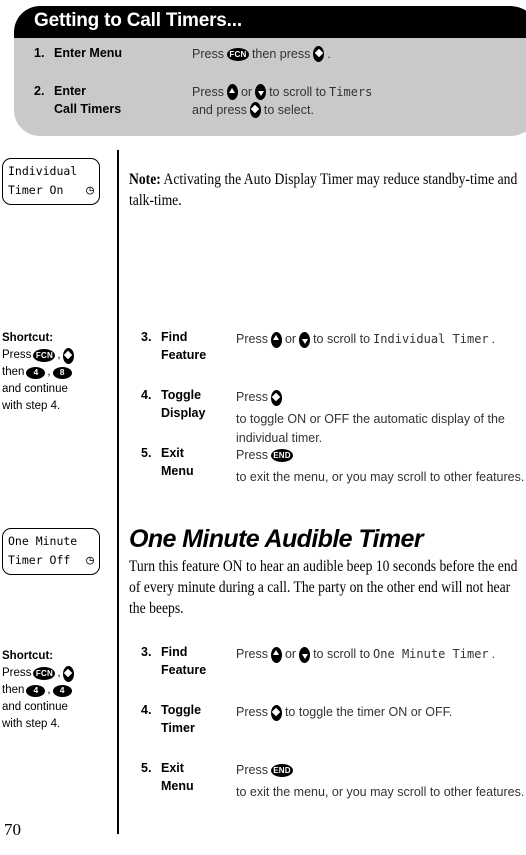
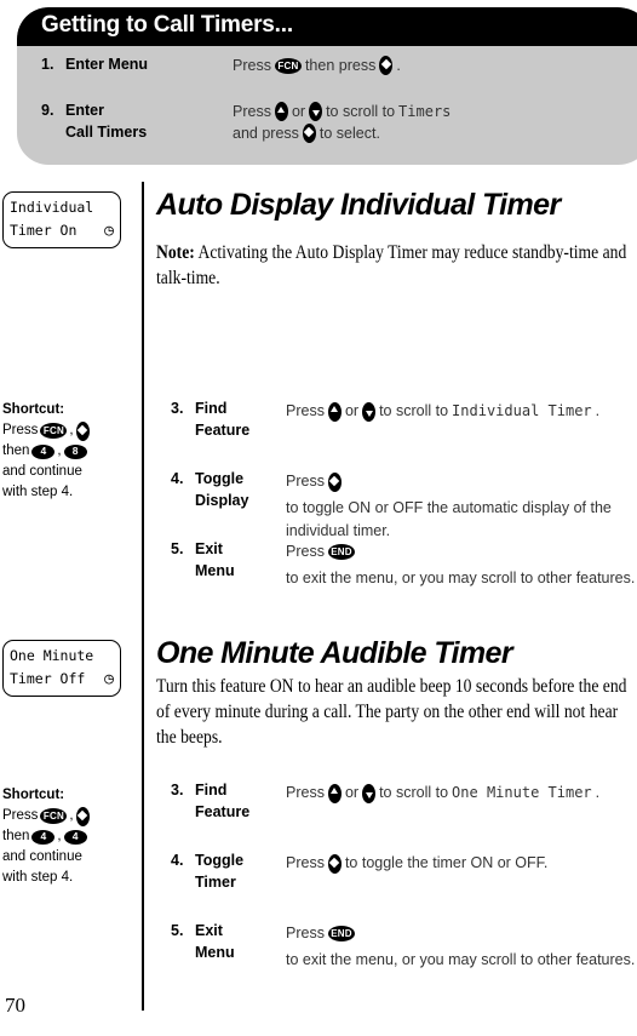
  Getting to Call Timers...
  1.
  Enter Menu
  Press
  FCN
  then press
  .
- 2.
+ 9.
  Enter
  Call Timers
  Press
  or
  to scroll to
  Timers
  and press
  to select.
  Individual
  Timer On
  ◷
+ Auto Display Individual Timer
  Note: Activating the Auto Display Timer may reduce standby-time and talk-time.
  Shortcut:
  Press
  FCN
  ,
  then
  4
  ,
  8
  and continue
  with step 4.
  3.
  Find
  Feature
  Press
  or
  to scroll to
  Individual Timer
  .
  4.
  Toggle
  Display
  Press
  to toggle ON or OFF the automatic display of the individual timer.
  5.
  Exit
  Menu
  Press
  END
  to exit the menu, or you may scroll to other features.
  One Minute
  Timer Off
  ◷
  One Minute Audible Timer
  Turn this feature ON to hear an audible beep 10 seconds before the end of every minute during a call. The party on the other end will not hear the beeps.
  Shortcut:
  Press
  FCN
  ,
  then
  4
  ,
  4
  and continue
  with step 4.
  3.
  Find
  Feature
  Press
  or
  to scroll to
  One Minute Timer
  .
  4.
  Toggle
  Timer
  Press
  to toggle the timer ON or OFF.
  5.
  Exit
  Menu
  Press
  END
  to exit the menu, or you may scroll to other features.
  70
